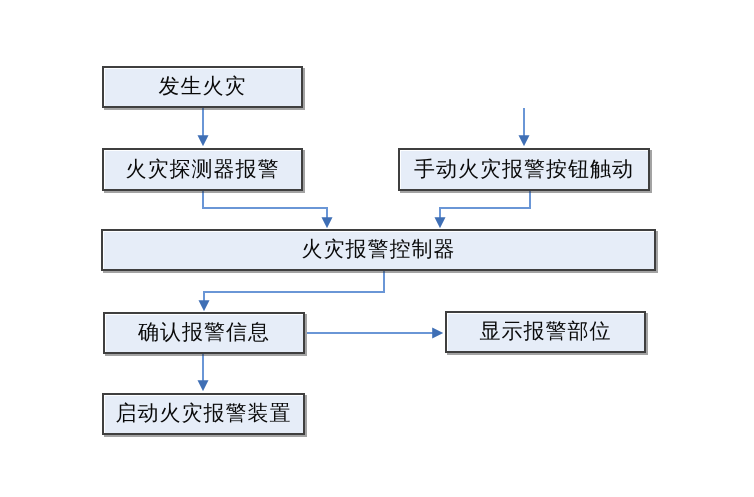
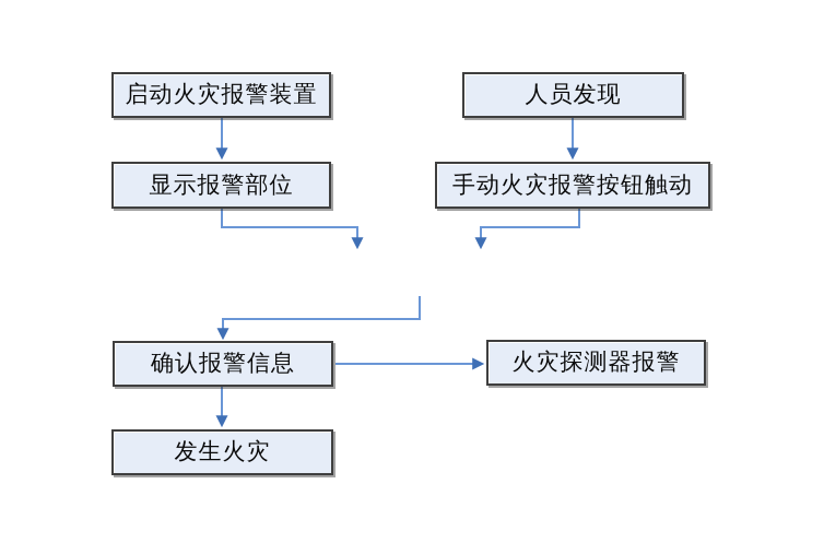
- 发生火灾
+ 启动火灾报警装置
- 火灾探测器报警
+ 显示报警部位
+ 人员发现
  手动火灾报警按钮触动
- 火灾报警控制器
  确认报警信息
- 显示报警部位
+ 火灾探测器报警
- 启动火灾报警装置
+ 发生火灾
